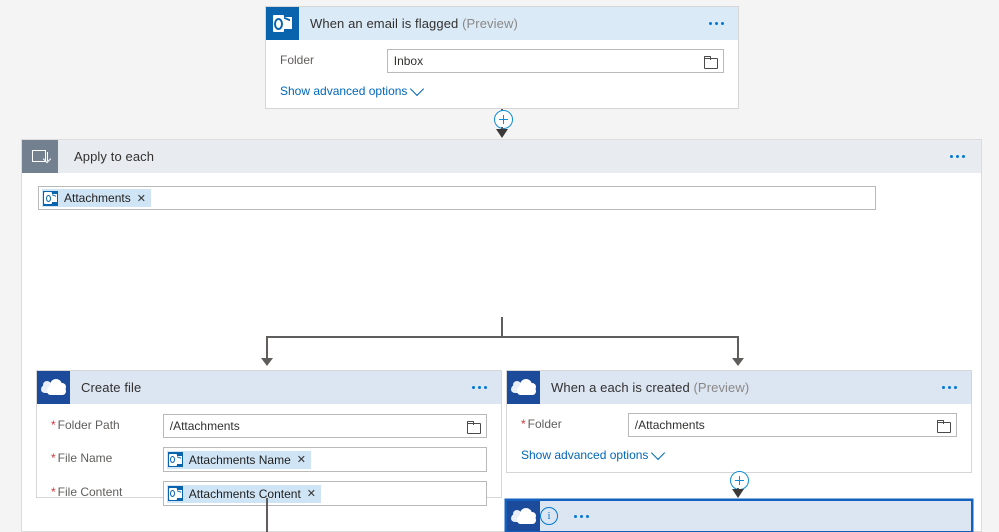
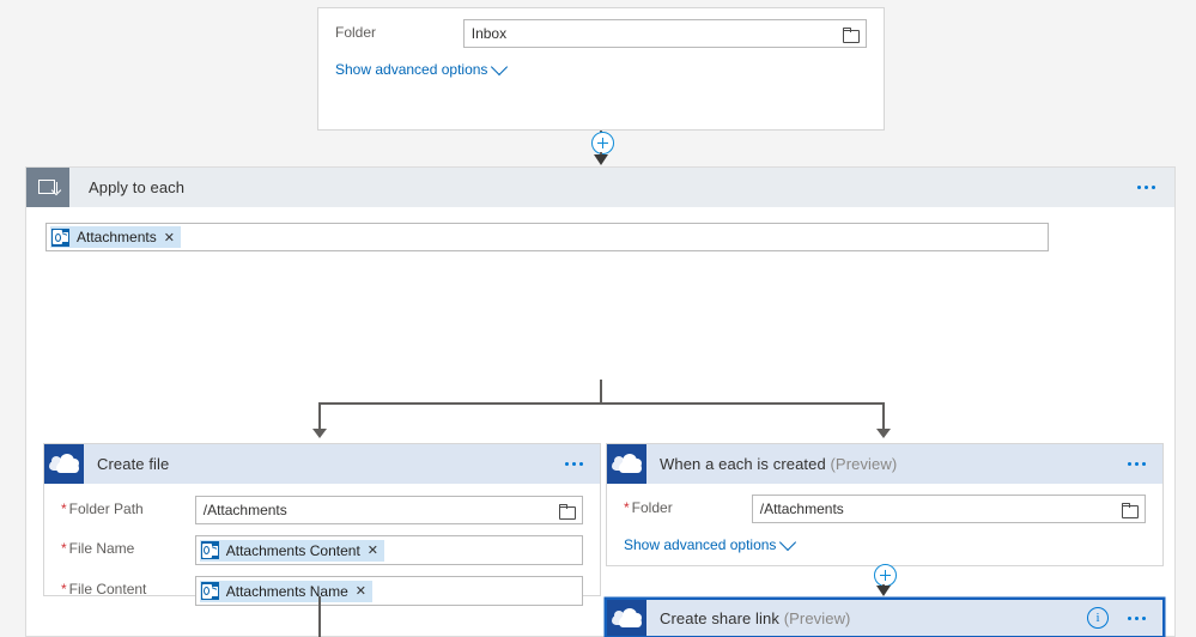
- When an email is flagged (Preview)
  Folder
  Inbox
  Show advanced options
  Apply to each
  Attachments
  ✕
  Create file
  * Folder Path
  /Attachments
  * File Name
- Attachments Name
+ Attachments Content
  ✕
  * File Content
- Attachments Content
+ Attachments Name
  ✕
  When a each is created (Preview)
  * Folder
  /Attachments
  Show advanced options
+ Create share link (Preview)
  i
